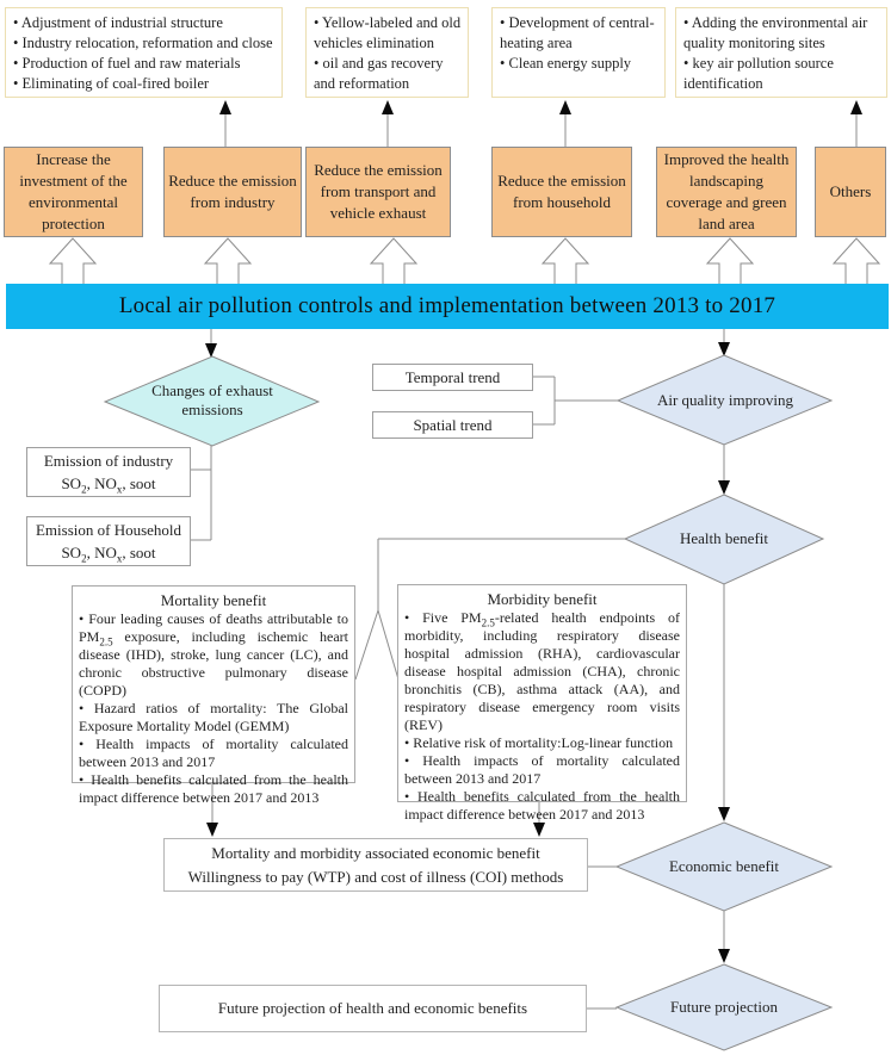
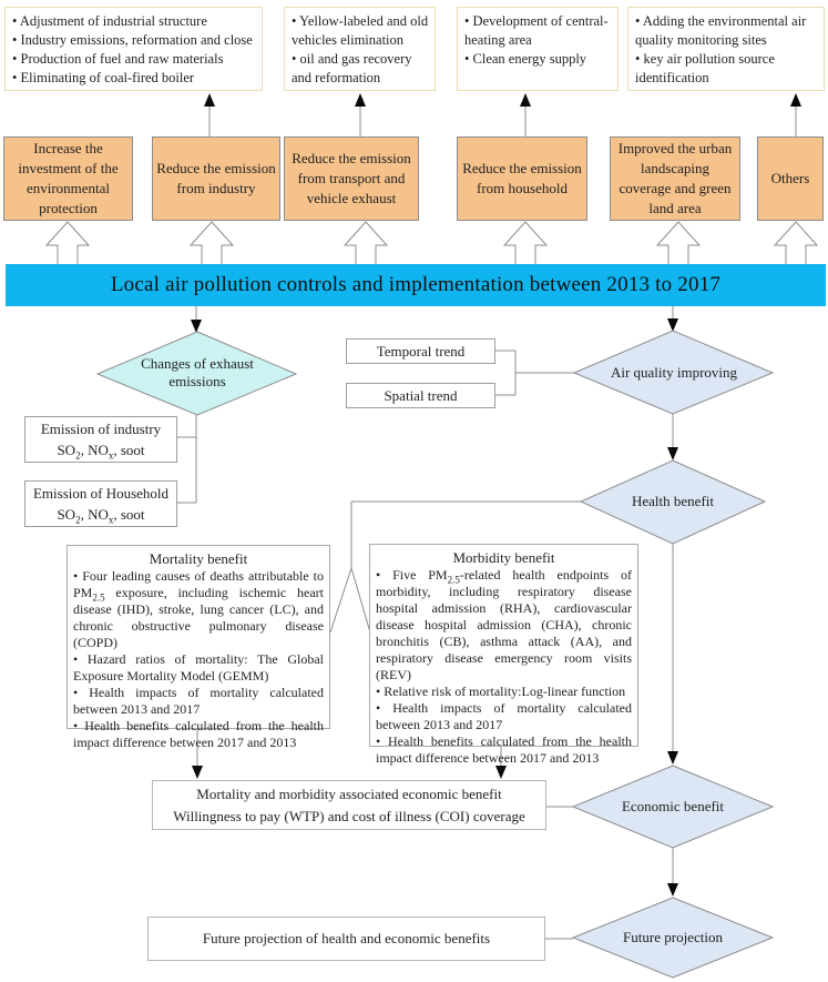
  Adjustment of industrial structure
- Industry relocation, reformation and close
+ Industry emissions, reformation and close
  Production of fuel and raw materials
  Eliminating of coal-fired boiler
  Yellow-labeled and old vehicles elimination
  oil and gas recovery and reformation
  Development of central-heating area
  Clean energy supply
  Adding the environmental air quality monitoring sites
  key air pollution source identification
  Increase the investment of the environmental protection
  Reduce the emission from industry
  Reduce the emission from transport and vehicle exhaust
  Reduce the emission from household
- Improved the health landscaping coverage and green land area
+ Improved the urban landscaping coverage and green land area
  Others
  Local air pollution controls and implementation between 2013 to 2017
  Changes of exhaust emissions
  Air quality improving
  Health benefit
  Economic benefit
  Future projection
  Temporal trend
  Spatial trend
  Emission of industry
  SO2, NOx, soot
  Emission of Household
  SO2, NOx, soot
  Mortality benefit
  Four leading causes of deaths attributable to PM2.5 exposure, including ischemic heart disease (IHD), stroke, lung cancer (LC), and chronic obstructive pulmonary disease (COPD)
  Hazard ratios of mortality: The Global Exposure Mortality Model (GEMM)
  Health impacts of mortality calculated between 2013 and 2017
  Health benefits calculated from the health impact difference between 2017 and 2013
  Morbidity benefit
  Five PM2.5-related health endpoints of morbidity, including respiratory disease hospital admission (RHA), cardiovascular disease hospital admission (CHA), chronic bronchitis (CB), asthma attack (AA), and respiratory disease emergency room visits (REV)
  Relative risk of mortality:Log-linear function
  Health impacts of mortality calculated between 2013 and 2017
  Health benefits calculated from the health impact difference between 2017 and 2013
  Mortality and morbidity associated economic benefit
- Willingness to pay (WTP) and cost of illness (COI) methods
+ Willingness to pay (WTP) and cost of illness (COI) coverage
  Future projection of health and economic benefits
